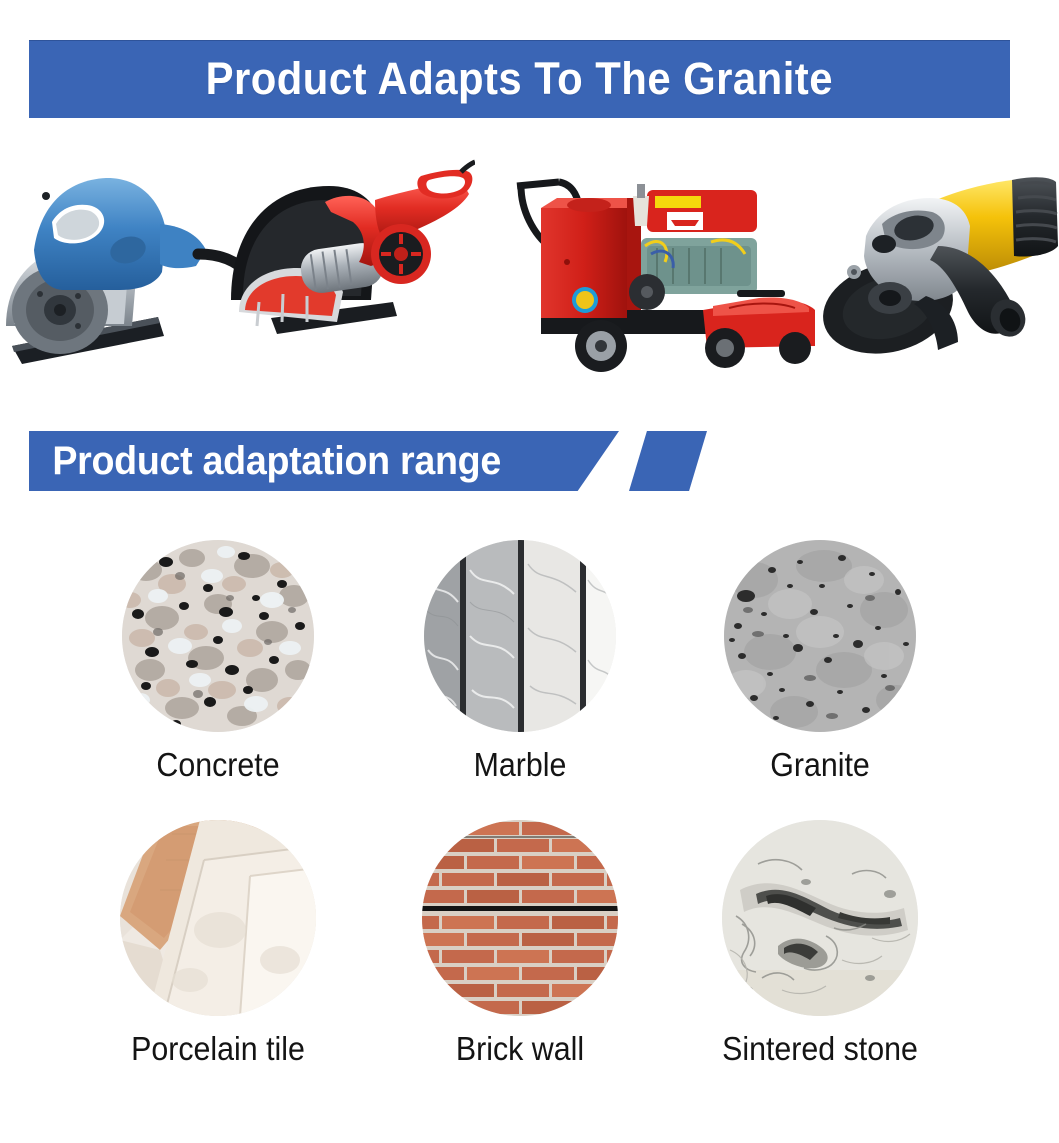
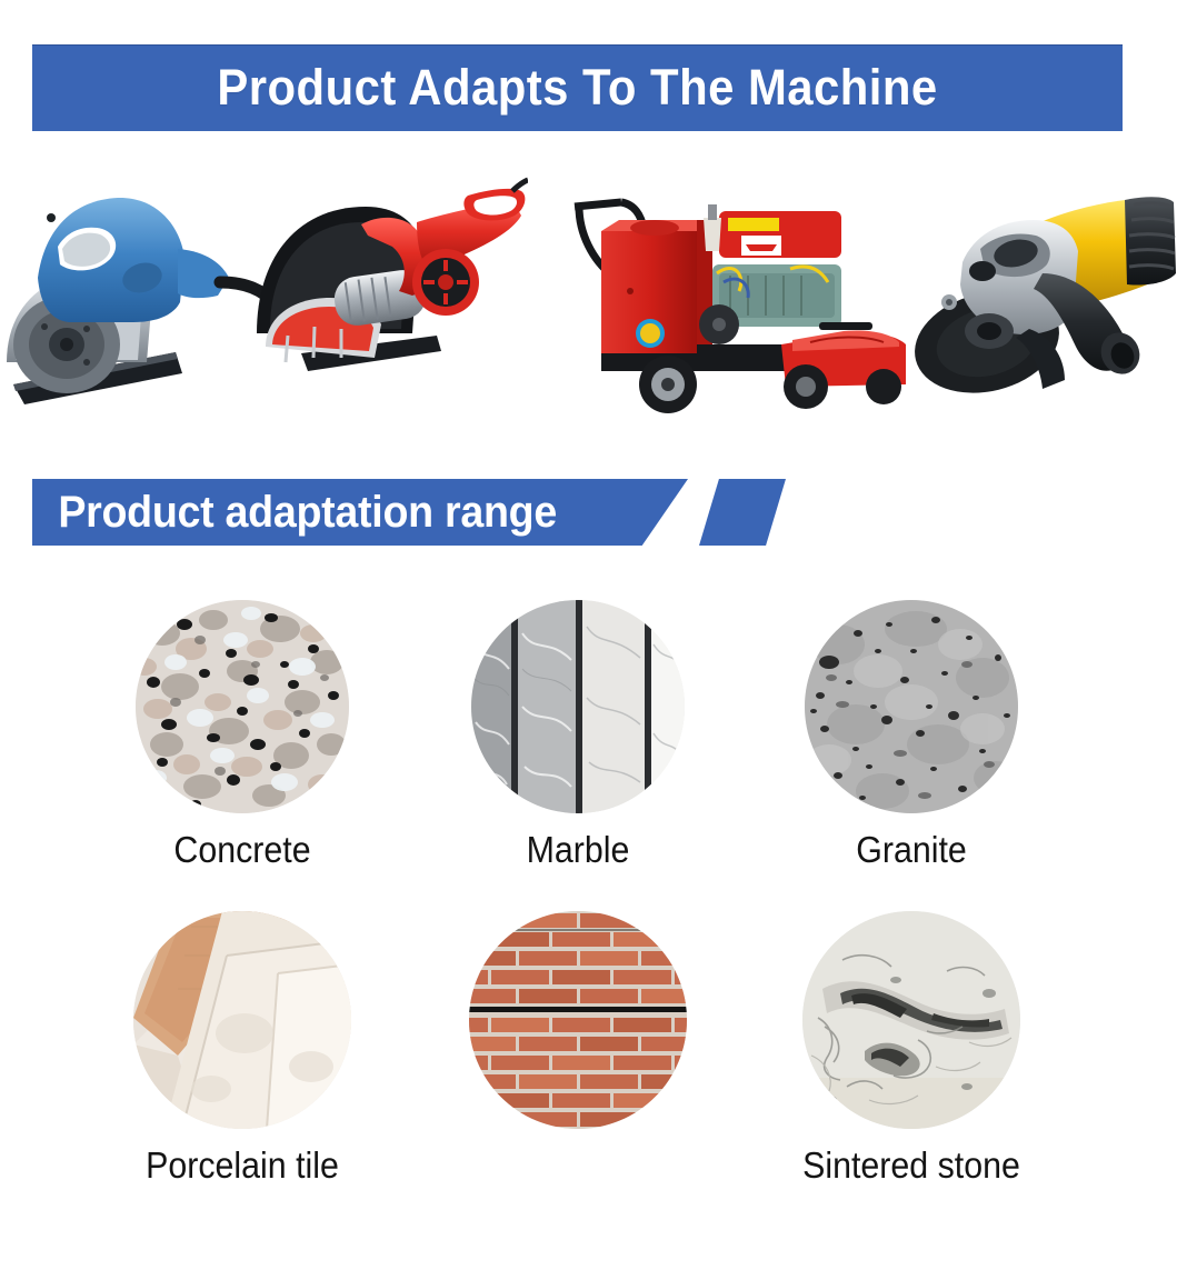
- Product Adapts To The Granite
+ Product Adapts To The Machine
  Product adaptation range
  Concrete
  Marble
  Granite
  Porcelain tile
- Brick wall
  Sintered stone
